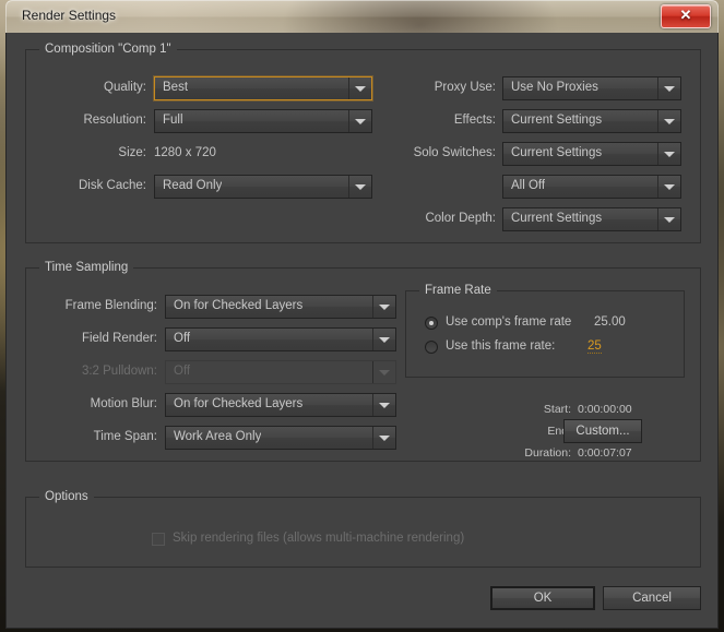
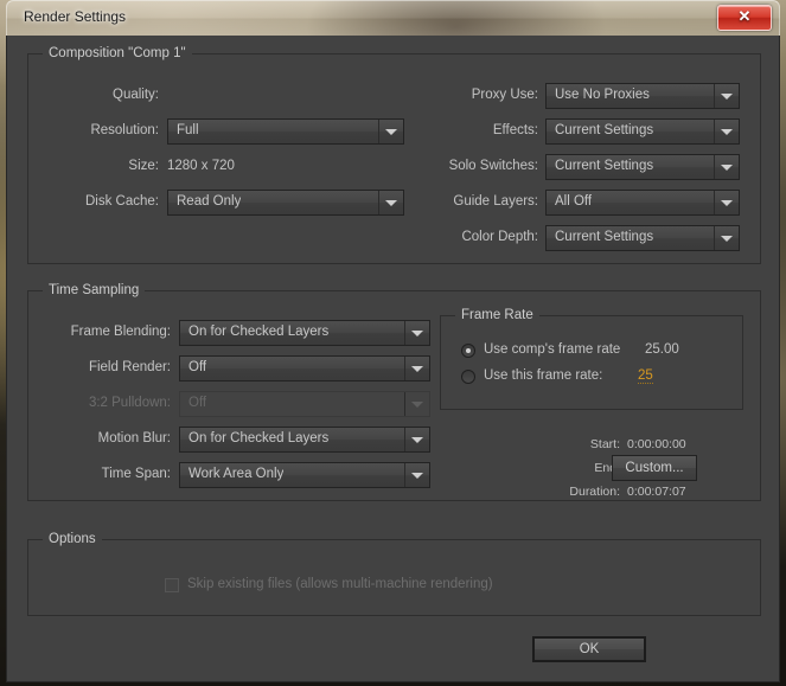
  Render Settings
  ✕
  Composition "Comp 1"
  Quality:
- Best
  Resolution:
  Full
  Size:
  1280 x 720
  Disk Cache:
  Read Only
  Proxy Use:
  Use No Proxies
  Effects:
  Current Settings
  Solo Switches:
  Current Settings
+ Guide Layers:
  All Off
  Color Depth:
  Current Settings
  Time Sampling
  Frame Blending:
  On for Checked Layers
  Field Render:
  Off
  3:2 Pulldown:
  Off
  Motion Blur:
  On for Checked Layers
  Time Span:
  Work Area Only
  Frame Rate
  Use comp's frame rate
  25.00
  Use this frame rate:
  25
  Start:
  0:00:00:00
  Duration:
  0:00:07:07
  Custom...
  Options
- Skip rendering files (allows multi-machine rendering)
+ Skip existing files (allows multi-machine rendering)
  OK
- Cancel
